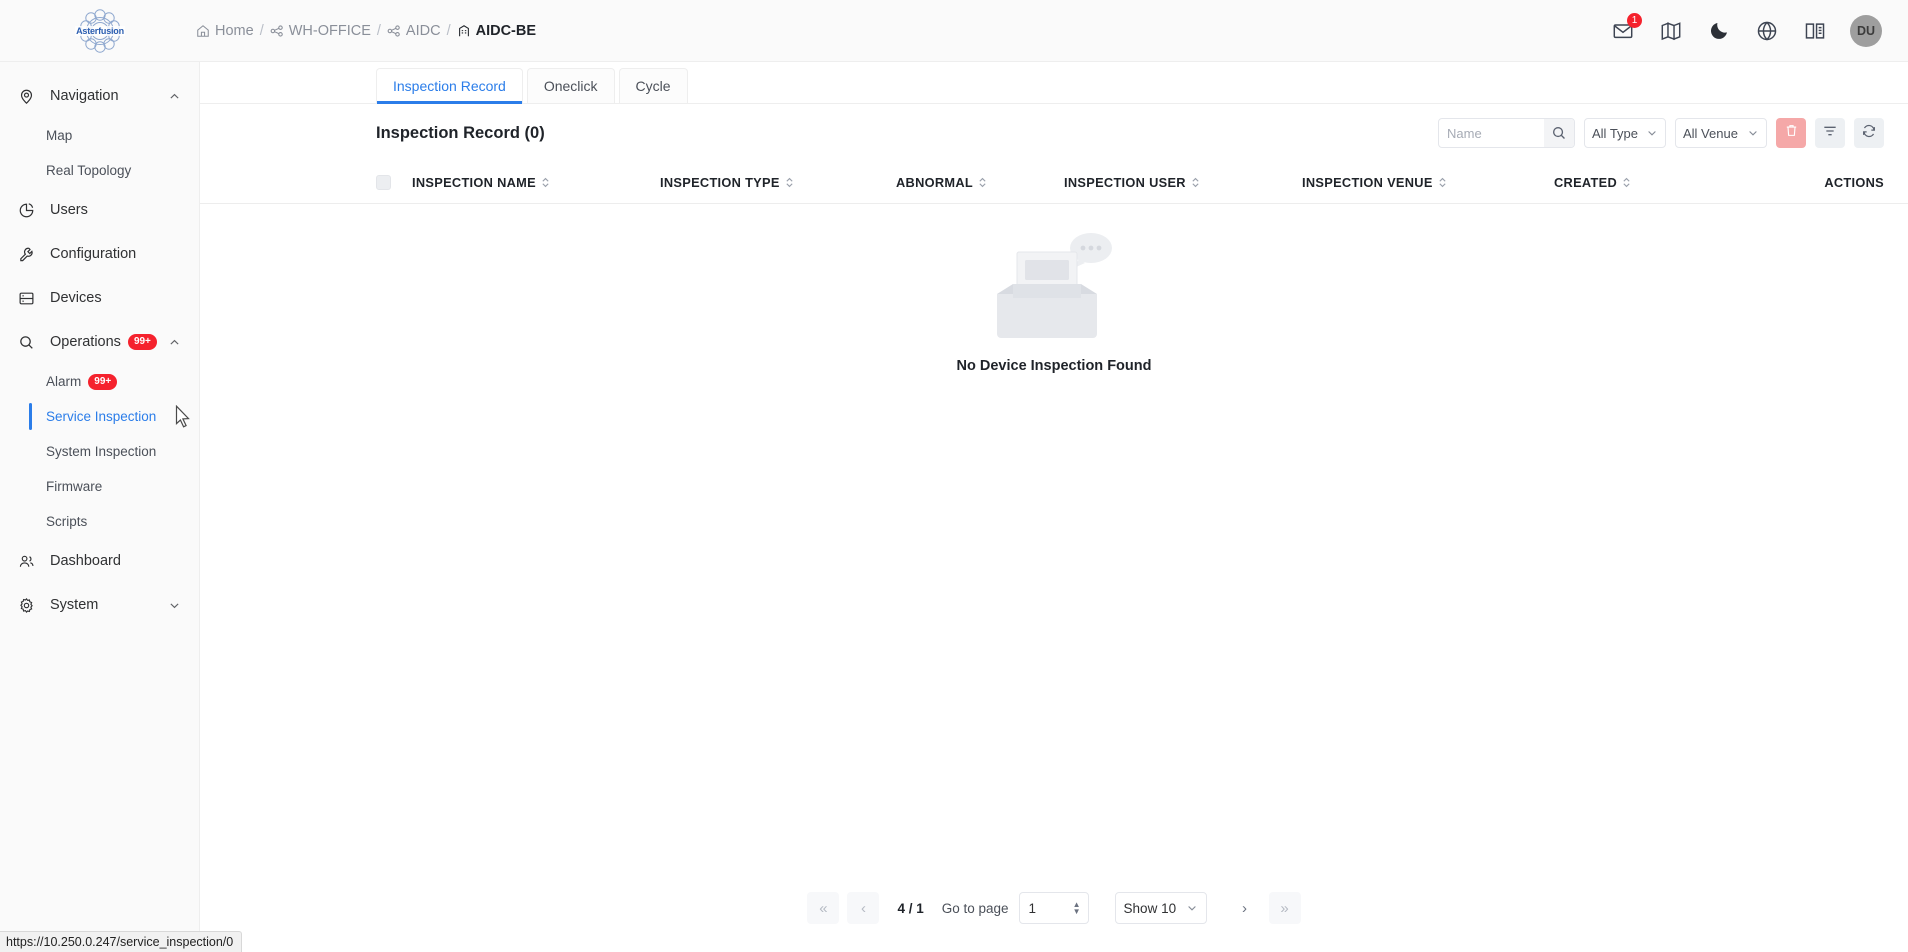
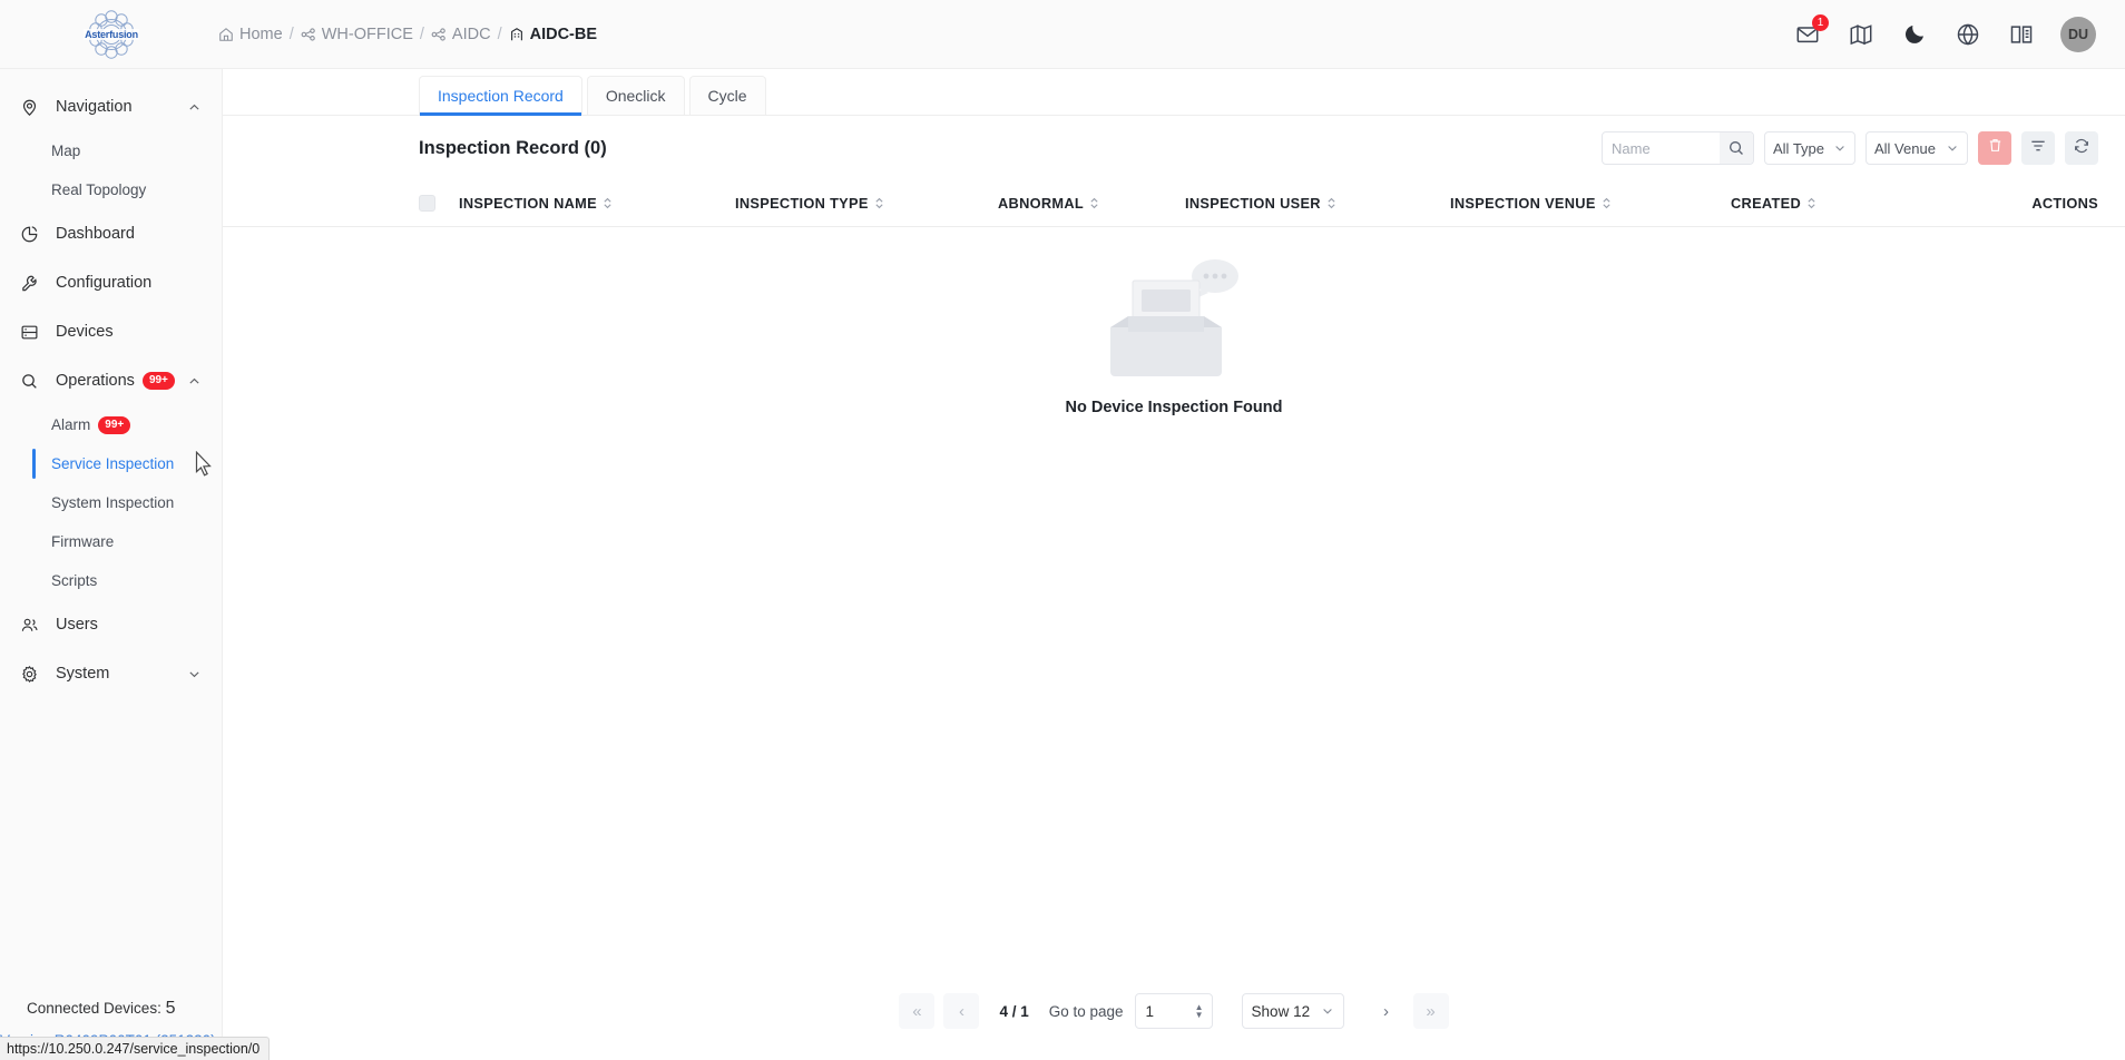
  Asterfusion
  Home
  /
  WH-OFFICE
  /
  AIDC
  /
  AIDC-BE
  1
  DU
  Navigation
  Map
  Real Topology
- Users
+ Dashboard
  Configuration
  Devices
  Operations
  99+
  Alarm
  99+
  Service Inspection
  System Inspection
  Firmware
  Scripts
- Dashboard
+ Users
  System
+ Connected Devices: 5
  https://10.250.0.247/service_inspection/0
  Inspection Record
  Oneclick
  Cycle
  Inspection Record (0)
  Name
  All Type
  All Venue
  INSPECTION NAME
  INSPECTION TYPE
  ABNORMAL
  INSPECTION USER
  INSPECTION VENUE
  CREATED
  ACTIONS
  No Device Inspection Found
  «
  ‹
  4 / 1
  Go to page
  1
  ▲
  ▼
- Show 10
+ Show 12
  ›
  »
